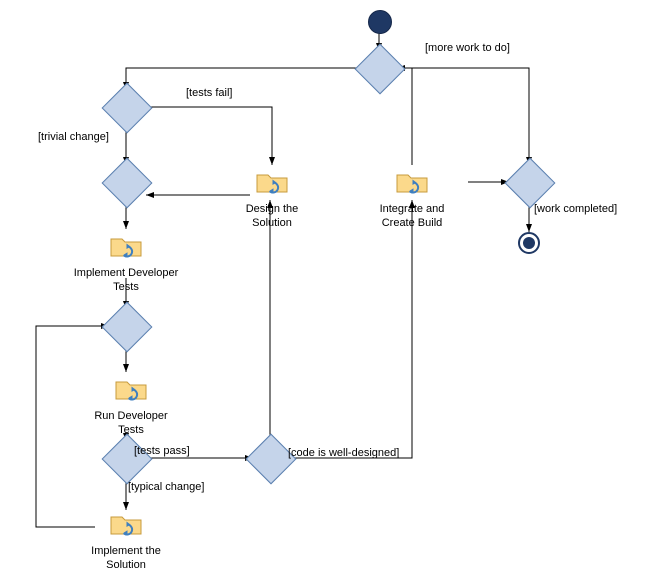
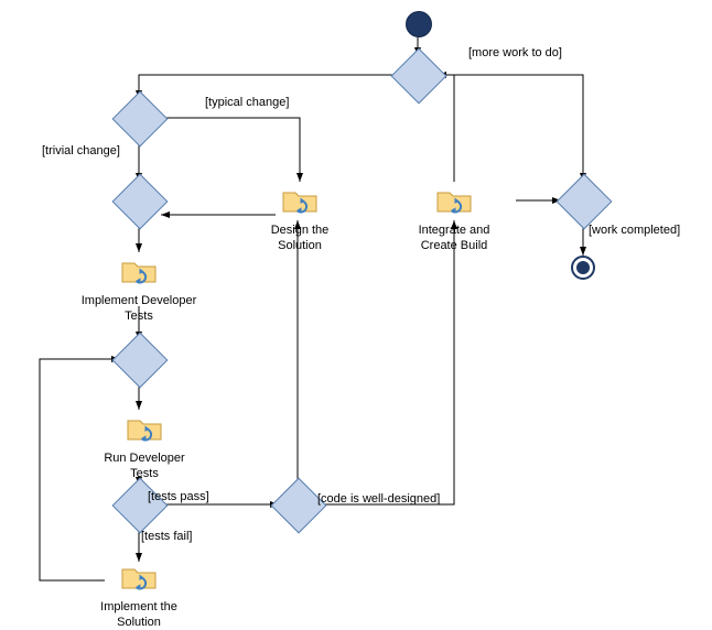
  Design the
  Solution
  Integrate and
  Create Build
  Implement Developer
  Tests
  Run Developer
  Tests
  Implement the
  Solution
  [more work to do]
- [tests fail]
+ [typical change]
  [trivial change]
  [work completed]
  [code is well-designed]
  [tests pass]
- [typical change]
+ [tests fail]
